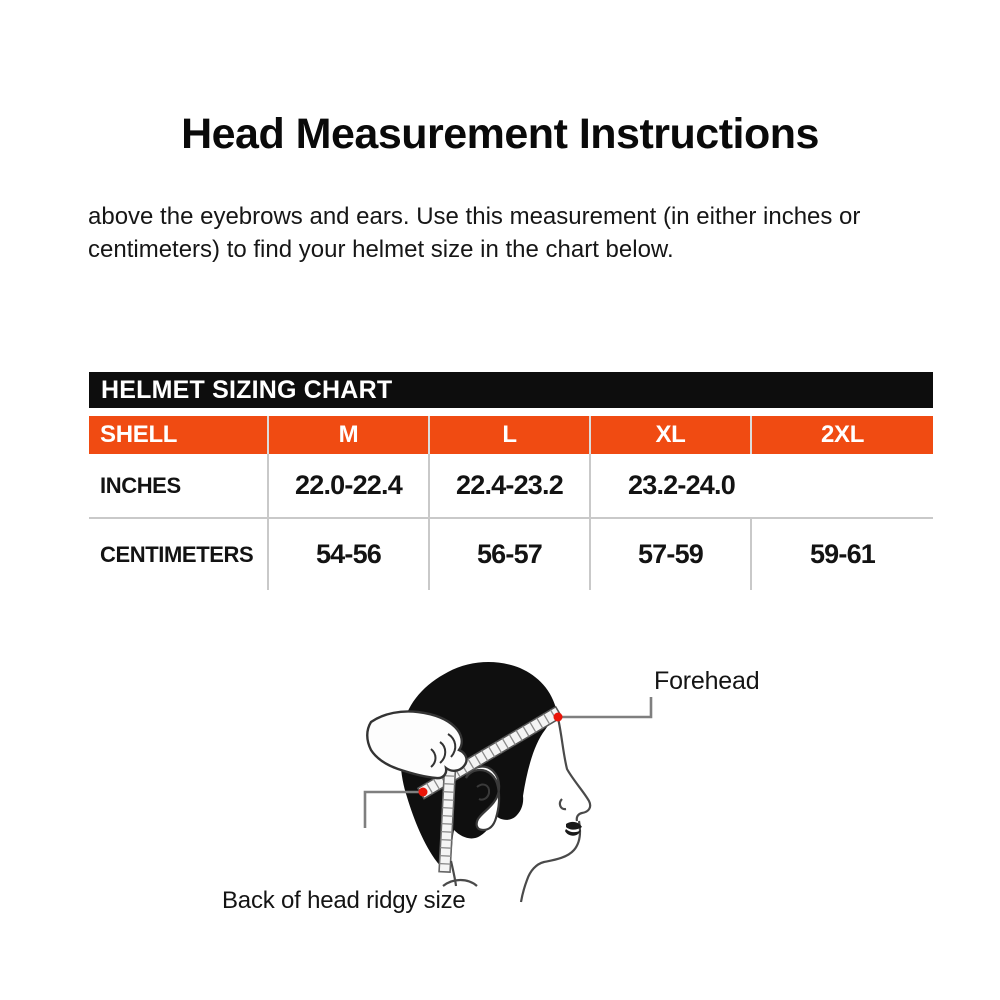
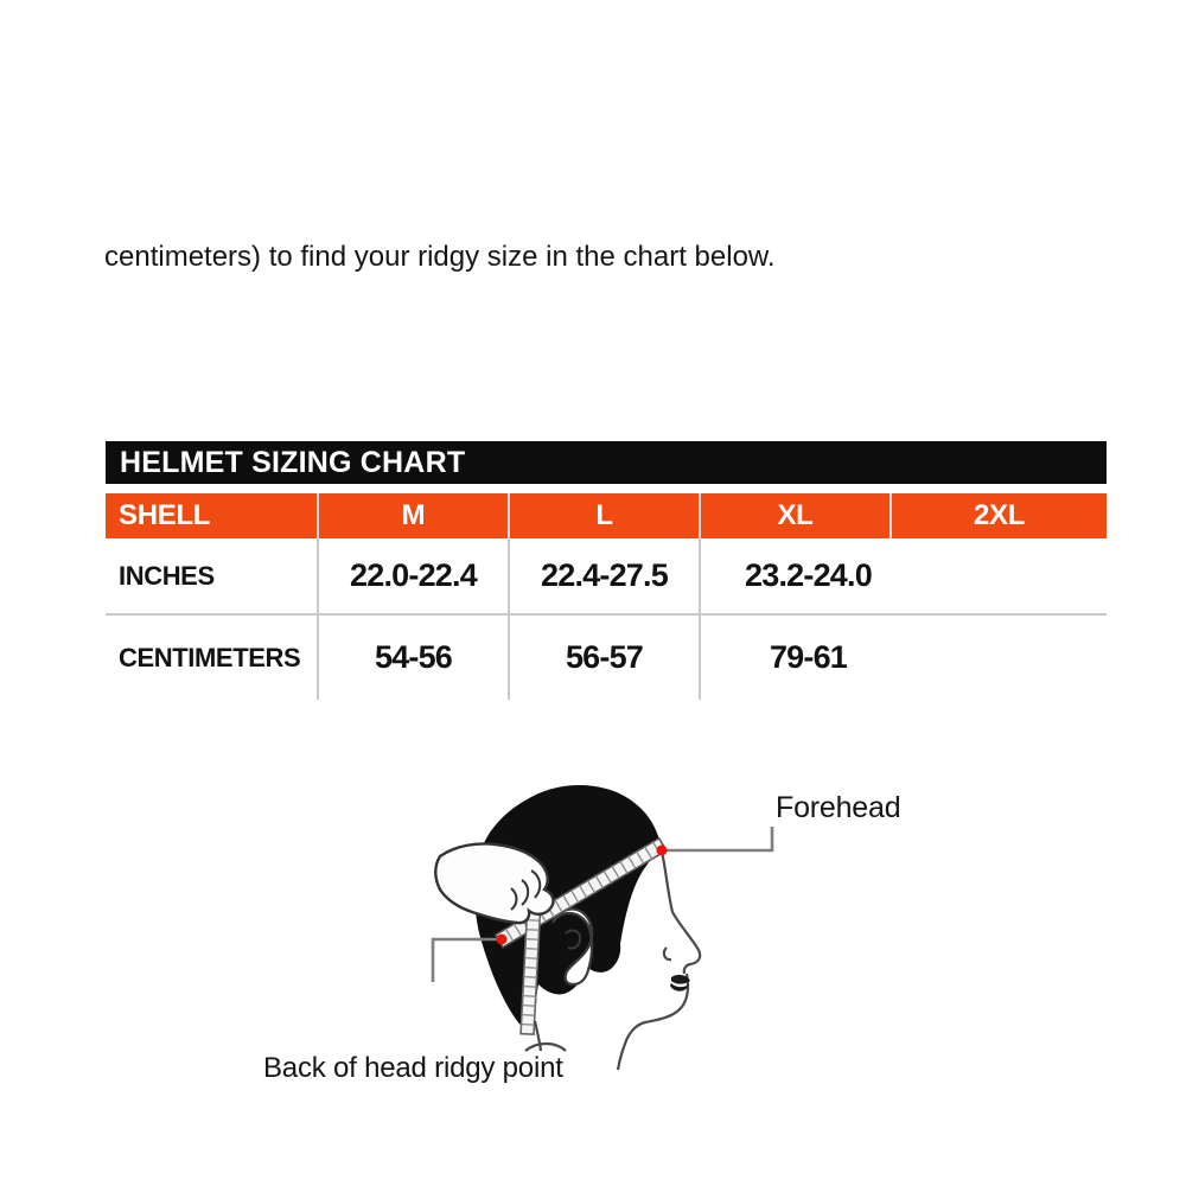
- Head Measurement Instructions
- above the eyebrows and ears. Use this measurement (in either inches or
- centimeters) to find your helmet size in the chart below.
+ centimeters) to find your ridgy size in the chart below.
  HELMET SIZING CHART
  SHELL
  M
  L
  XL
  2XL
  INCHES
  22.0-22.4
- 22.4-23.2
+ 22.4-27.5
  23.2-24.0
  CENTIMETERS
  54-56
  56-57
- 57-59
- 59-61
+ 79-61
  Forehead
- Back of head ridgy size
+ Back of head ridgy point
